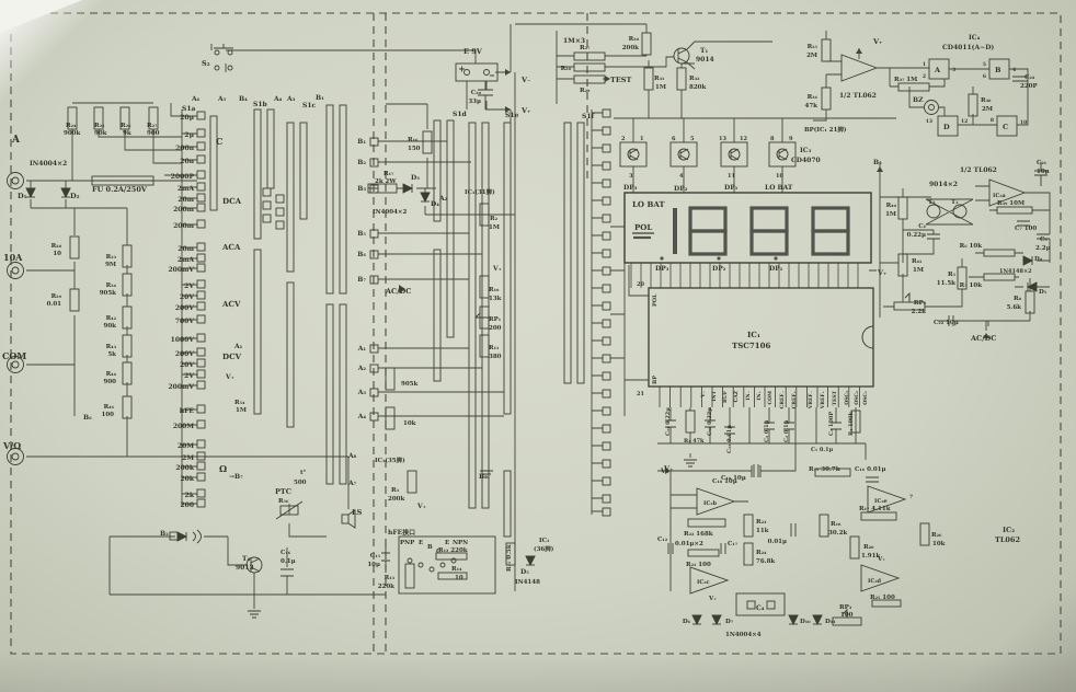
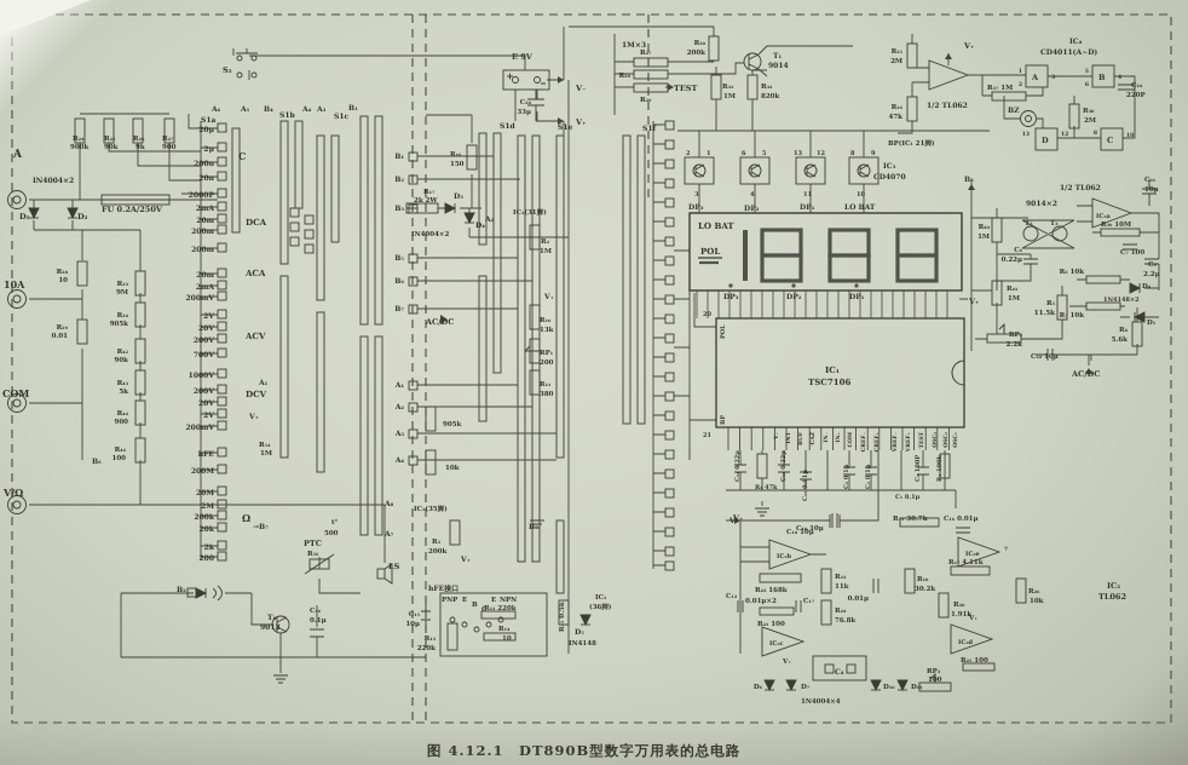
+ 图 4.12.1 DT890B型数字万用表的总电路
